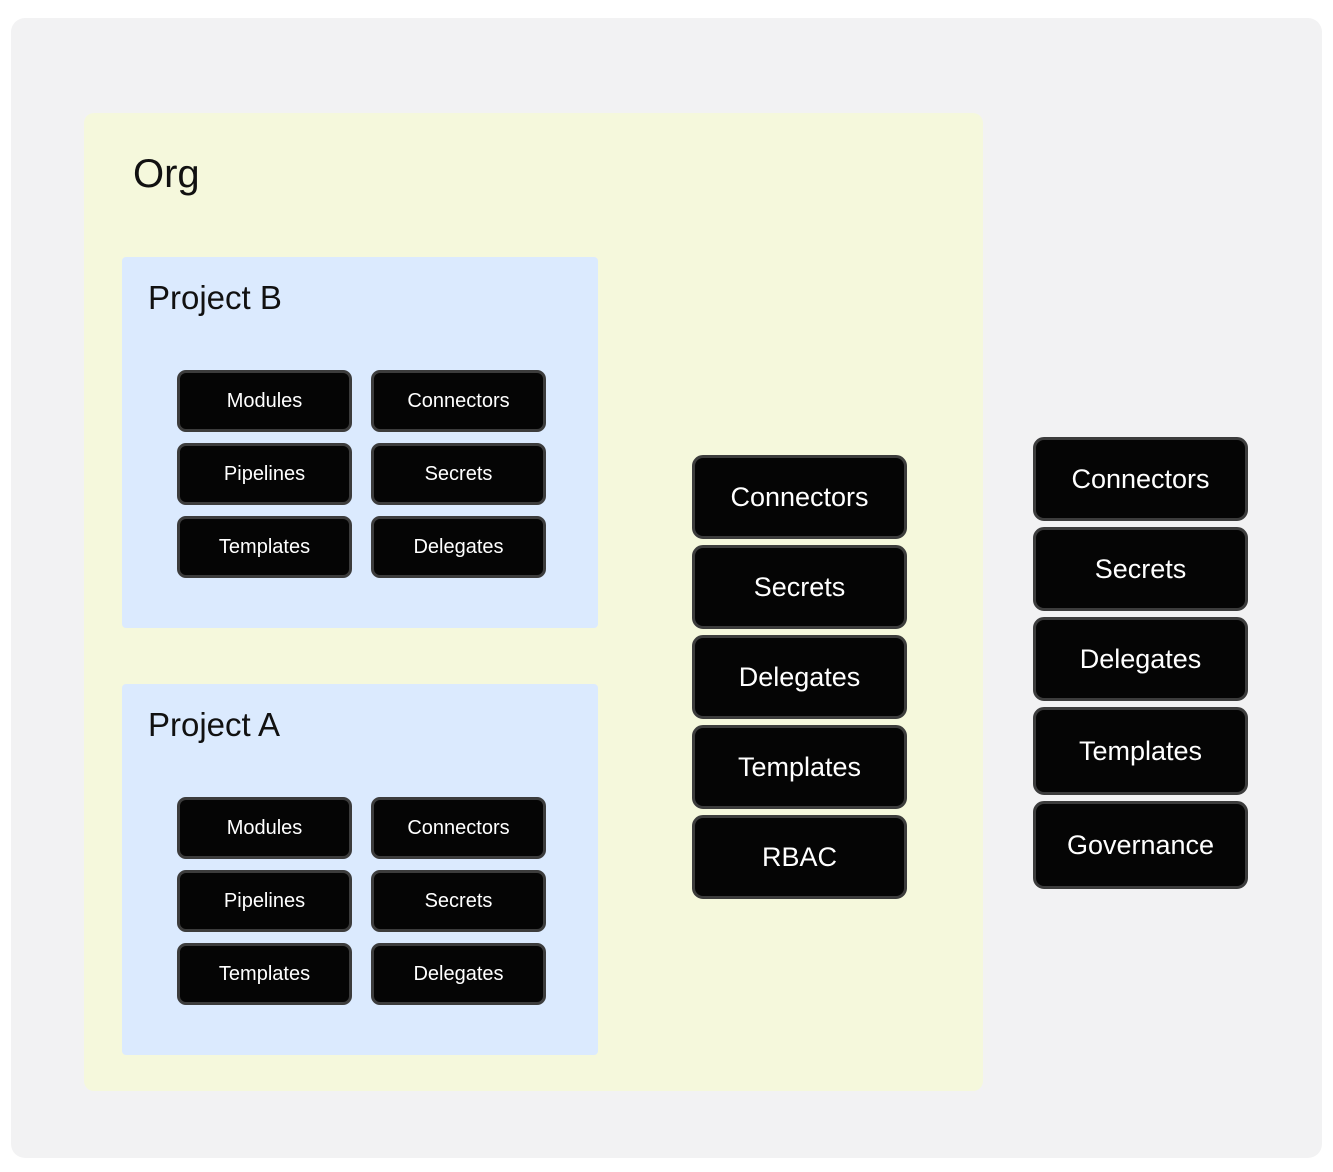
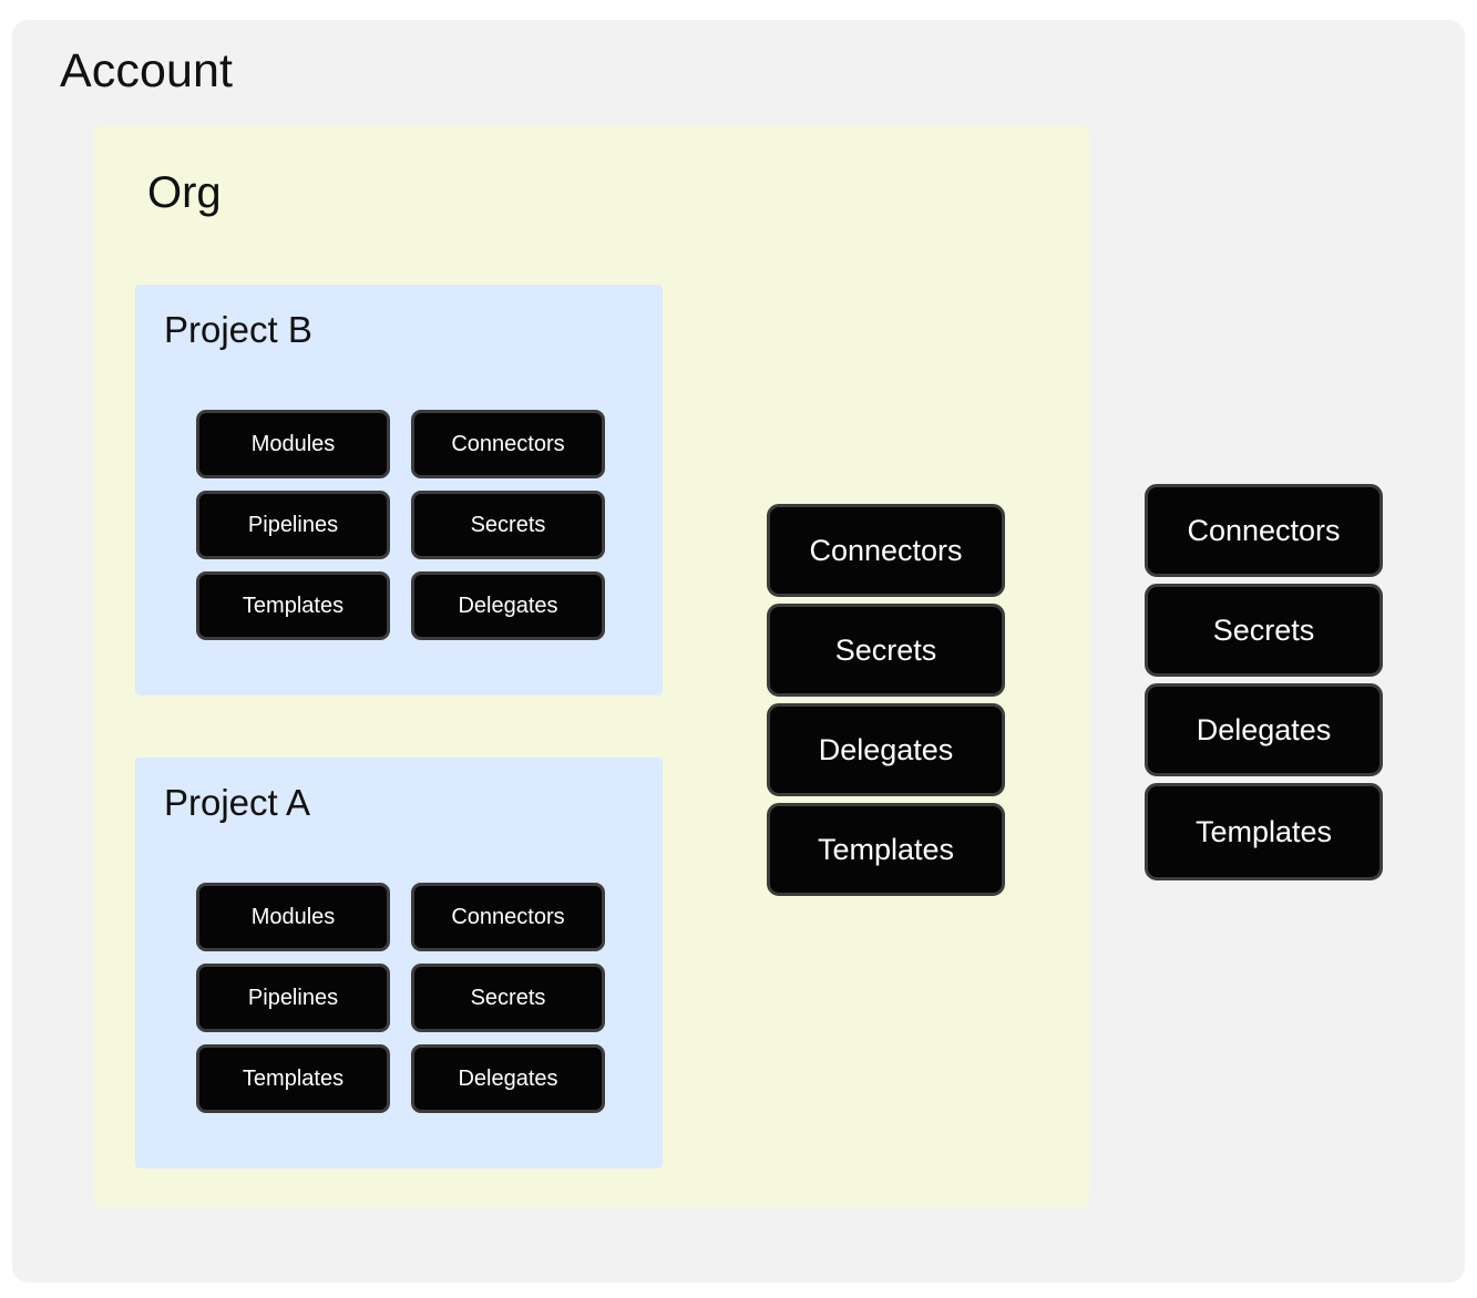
+ Account
  Org
  Project B
  Modules
  Connectors
  Pipelines
  Secrets
  Templates
  Delegates
  Project A
  Modules
  Connectors
  Pipelines
  Secrets
  Templates
  Delegates
  Connectors
  Secrets
  Delegates
  Templates
- RBAC
  Connectors
  Secrets
  Delegates
  Templates
- Governance
